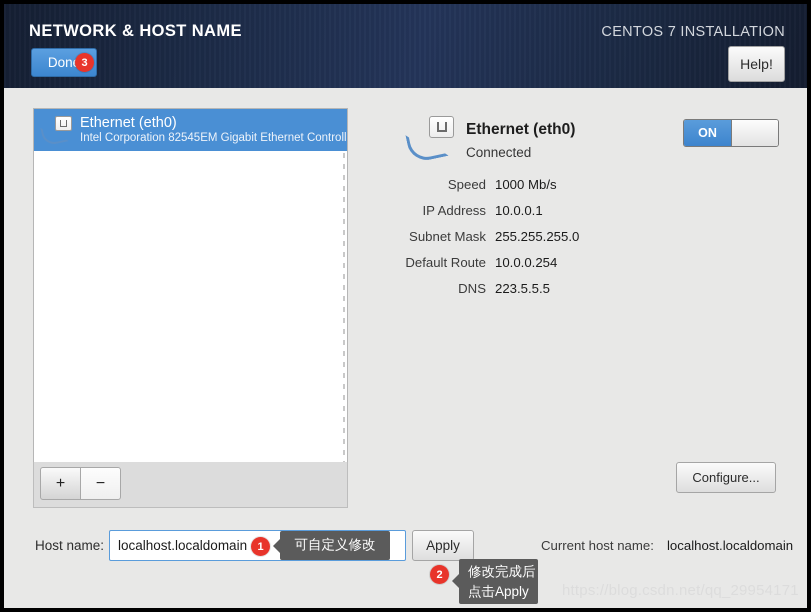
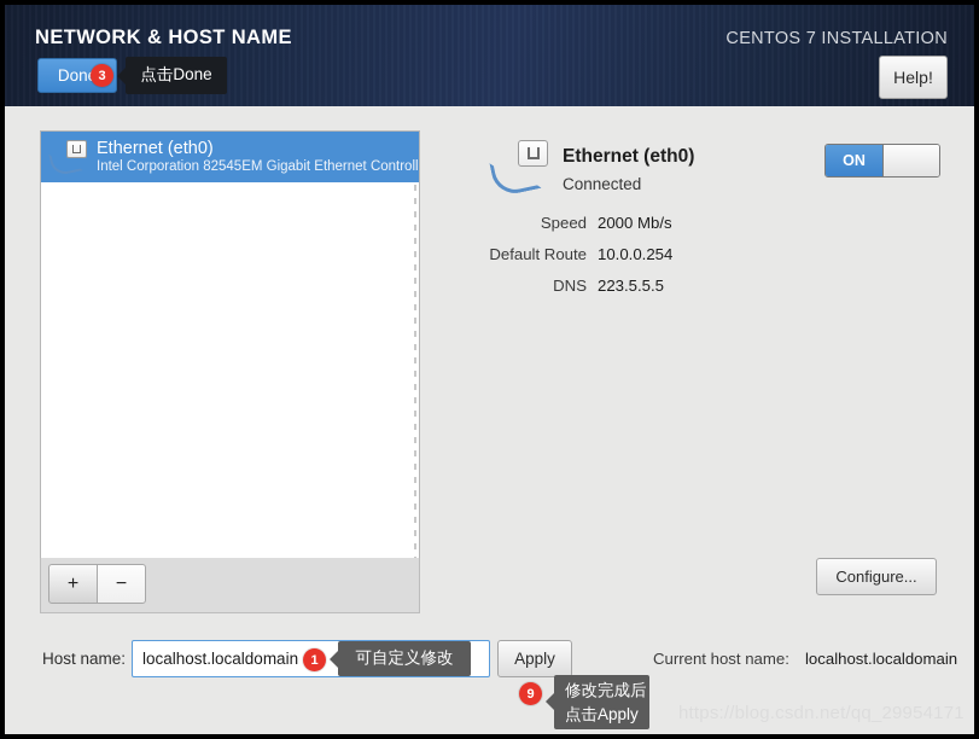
  NETWORK & HOST NAME
  CENTOS 7 INSTALLATION
  Don
  Help!
  3
+ 点击Done
  Ethernet (eth0)
  Intel Corporation 82545EM Gigabit Ethernet Controll
  +
  −
  Ethernet (eth0)
  Connected
  ON
  Speed
- 1000 Mb/s
+ 2000 Mb/s
- IP Address
- 10.0.0.1
- Subnet Mask
- 255.255.255.0
  Default Route
  10.0.0.254
  DNS
  223.5.5.5
  Configure...
  Host name:
  localhost.localdomain
  1
  可自定义修改
  Apply
- 2
+ 9
  修改完成后
  点击Apply
  Current host name:
  localhost.localdomain
